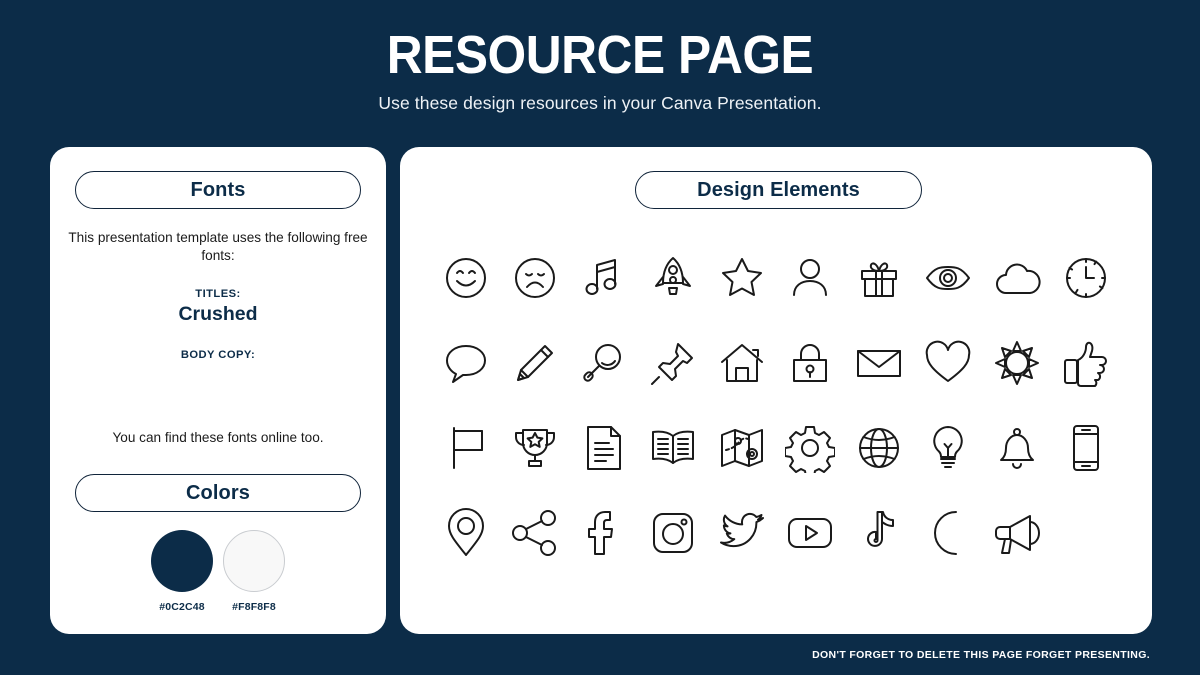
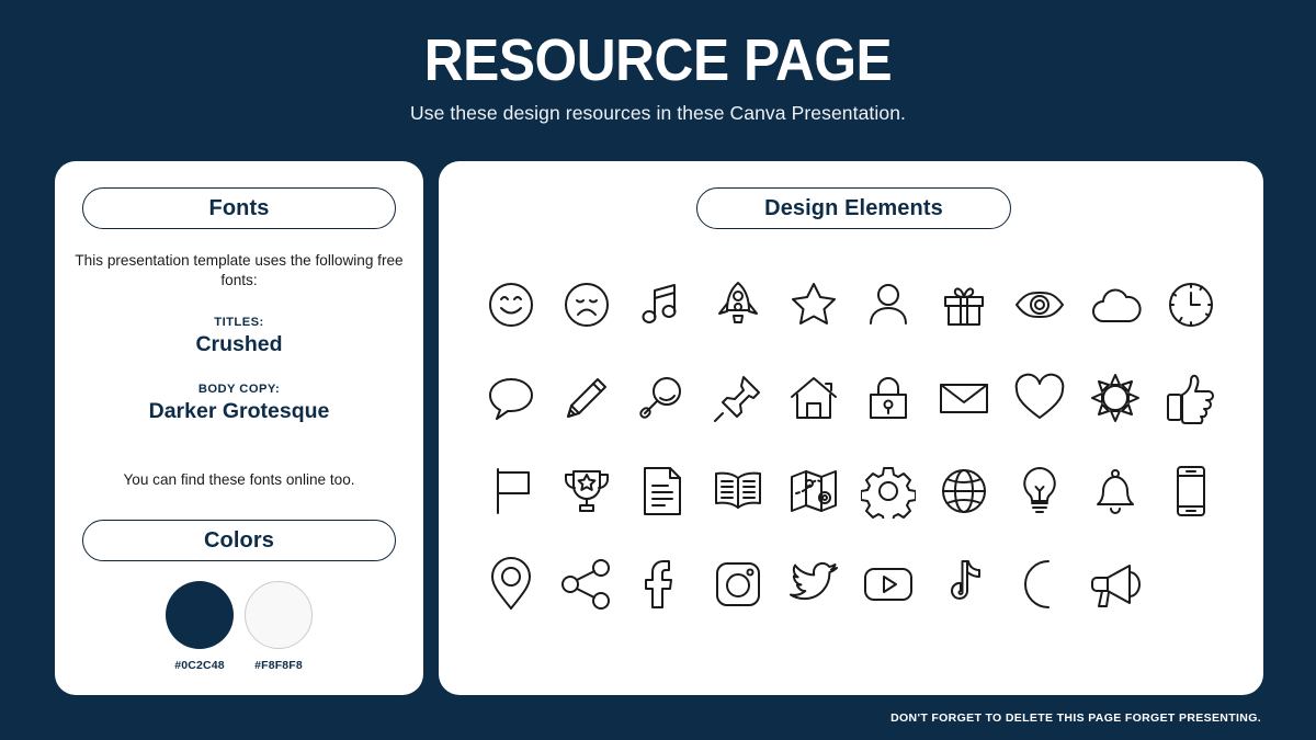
  RESOURCE PAGE
- Use these design resources in your Canva Presentation.
+ Use these design resources in these Canva Presentation.
  Fonts
  This presentation template uses the following free fonts:
  TITLES:
  Crushed
  BODY COPY:
+ Darker Grotesque
  You can find these fonts online too.
  Colors
  #0C2C48
  #F8F8F8
  Design Elements
  DON'T FORGET TO DELETE THIS PAGE FORGET PRESENTING.
